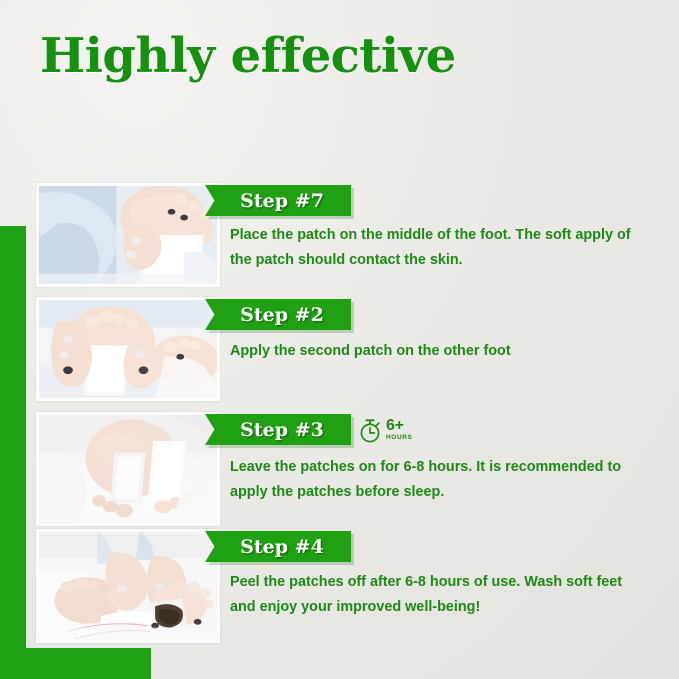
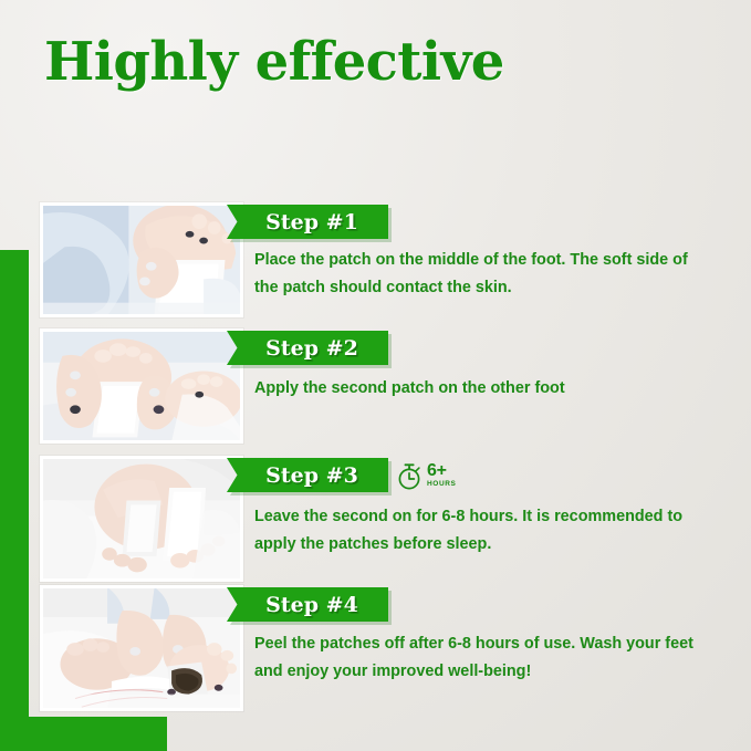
  Highly effective
- Step #7
+ Step #1
- Place the patch on the middle of the foot. The soft apply of the patch should contact the skin.
+ Place the patch on the middle of the foot. The soft side of the patch should contact the skin.
  Step #2
  Apply the second patch on the other foot
  Step #3
  6+
- Leave the patches on for 6-8 hours. It is recommended to apply the patches before sleep.
+ Leave the second on for 6-8 hours. It is recommended to apply the patches before sleep.
  Step #4
- Peel the patches off after 6-8 hours of use. Wash soft feet and enjoy your improved well-being!
+ Peel the patches off after 6-8 hours of use. Wash your feet and enjoy your improved well-being!
